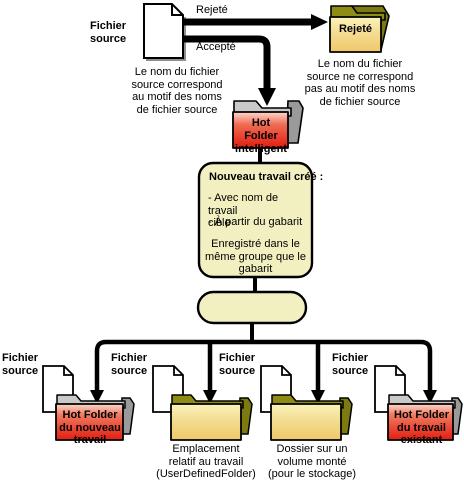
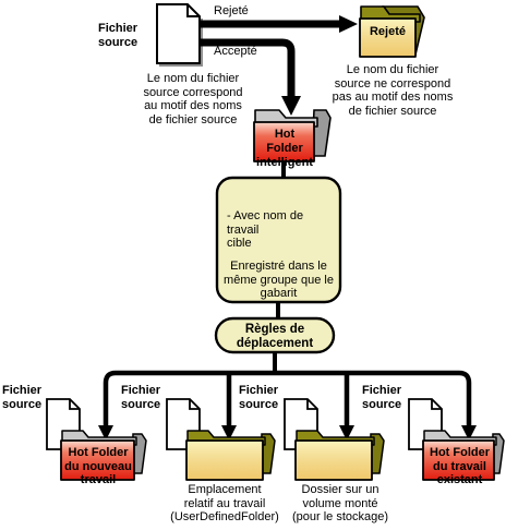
  Fichier
  source
  Rejeté
  Accepté
  Rejeté
  Le nom du fichier
  source ne correspond
  pas au motif des noms
  de fichier source
  Le nom du fichier
  source correspond
  au motif des noms
  de fichier source
  Hot Folder
  intelligent
- Nouveau travail créé :
  - Avec nom de travail
  cible
- - À partir du gabarit
  Enregistré dans le
  même groupe que le
  gabarit
+ Règles de
+ déplacement
  Fichier
  source
  Fichier
  source
  Fichier
  source
  Fichier
  source
  Hot Folder
  du nouveau
  travail
  Hot Folder
  du travail
  existant
  Emplacement
  relatif au travail
  (UserDefinedFolder)
  Dossier sur un
  volume monté
  (pour le stockage)
